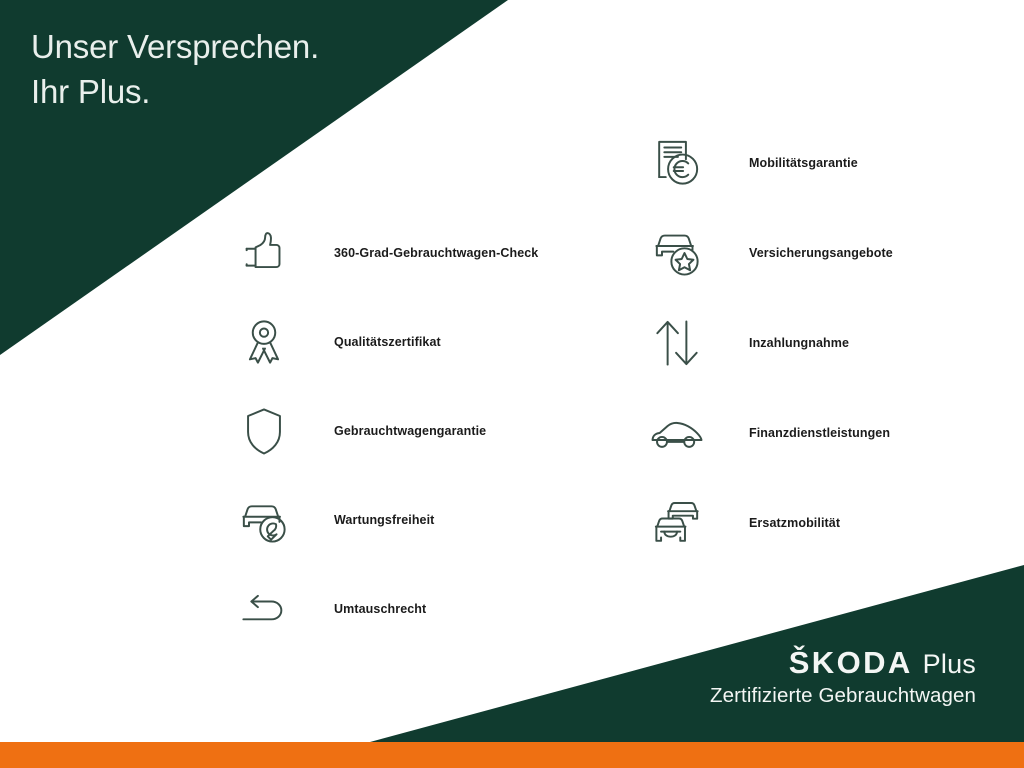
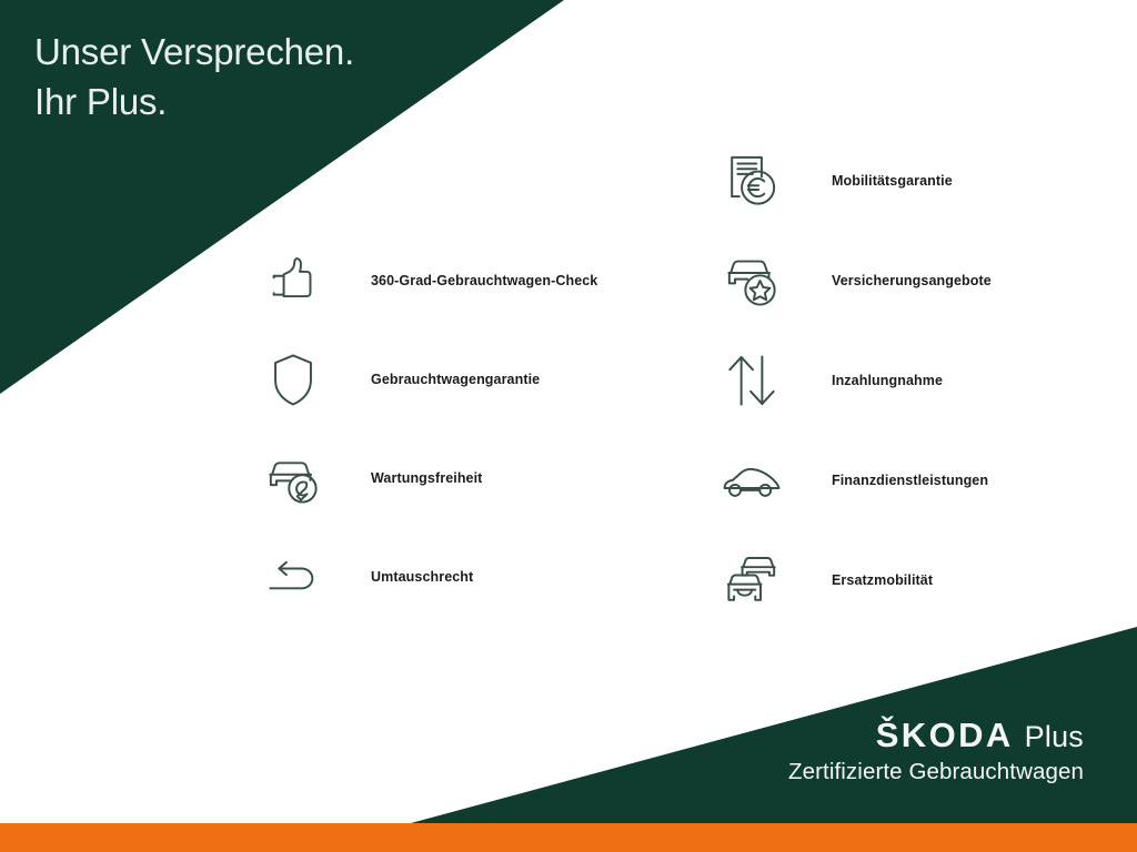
  Unser Versprechen.
  Ihr Plus.
  360-Grad-Gebrauchtwagen-Check
- Qualitätszertifikat
  Gebrauchtwagengarantie
  Wartungsfreiheit
  Umtauschrecht
  Mobilitätsgarantie
  Versicherungsangebote
  Inzahlungnahme
  Finanzdienstleistungen
  Ersatzmobilität
  ŠKODA
  Plus
  Zertifizierte Gebrauchtwagen
